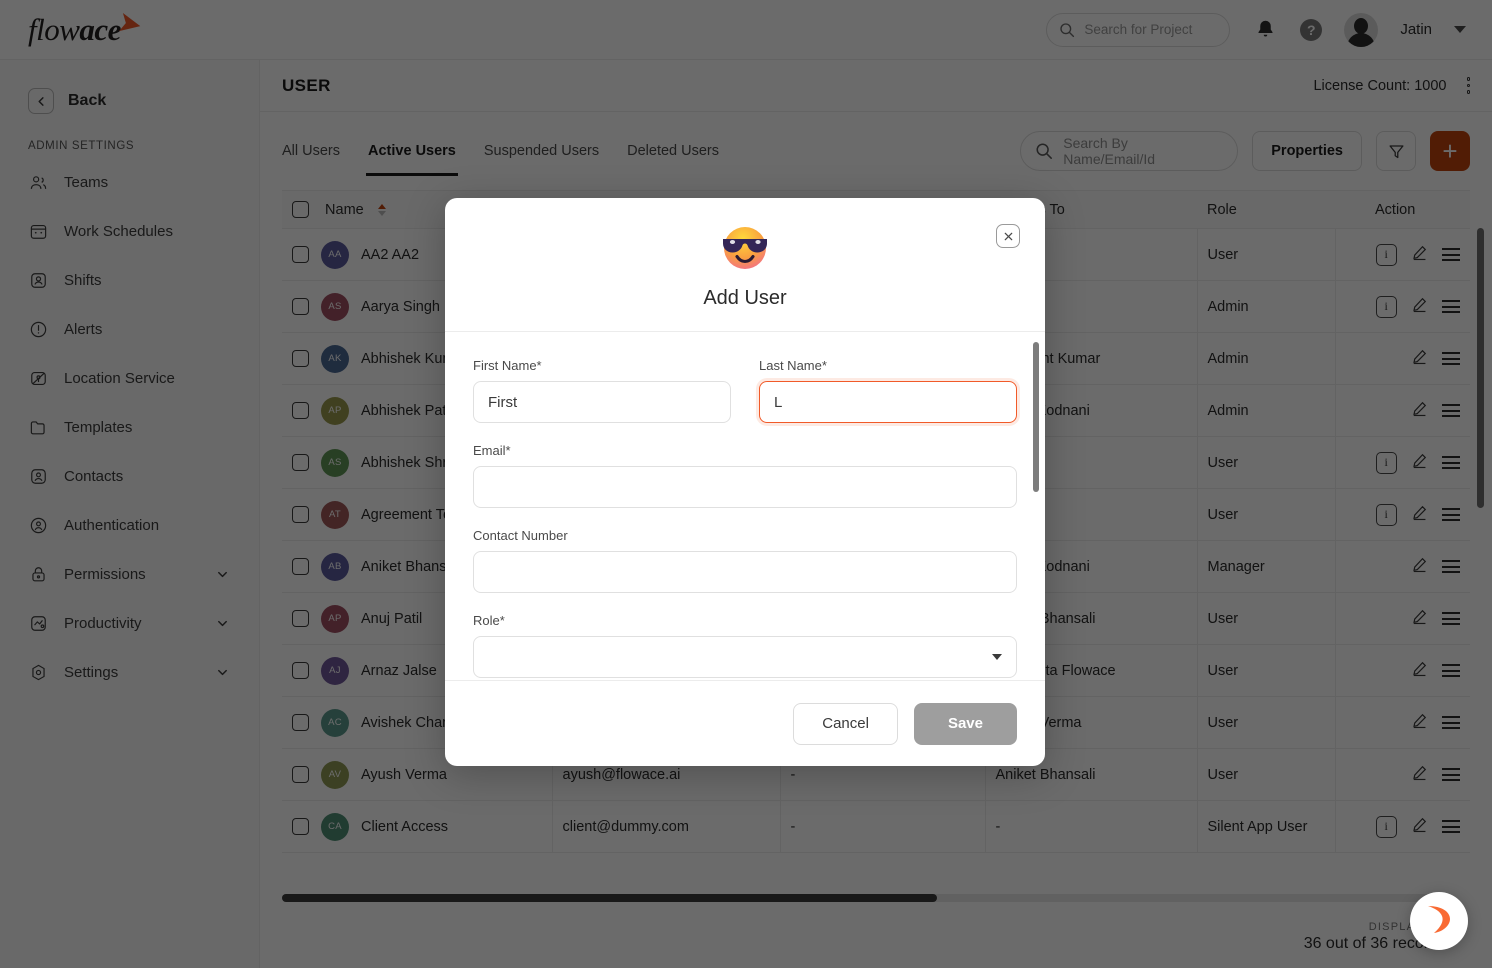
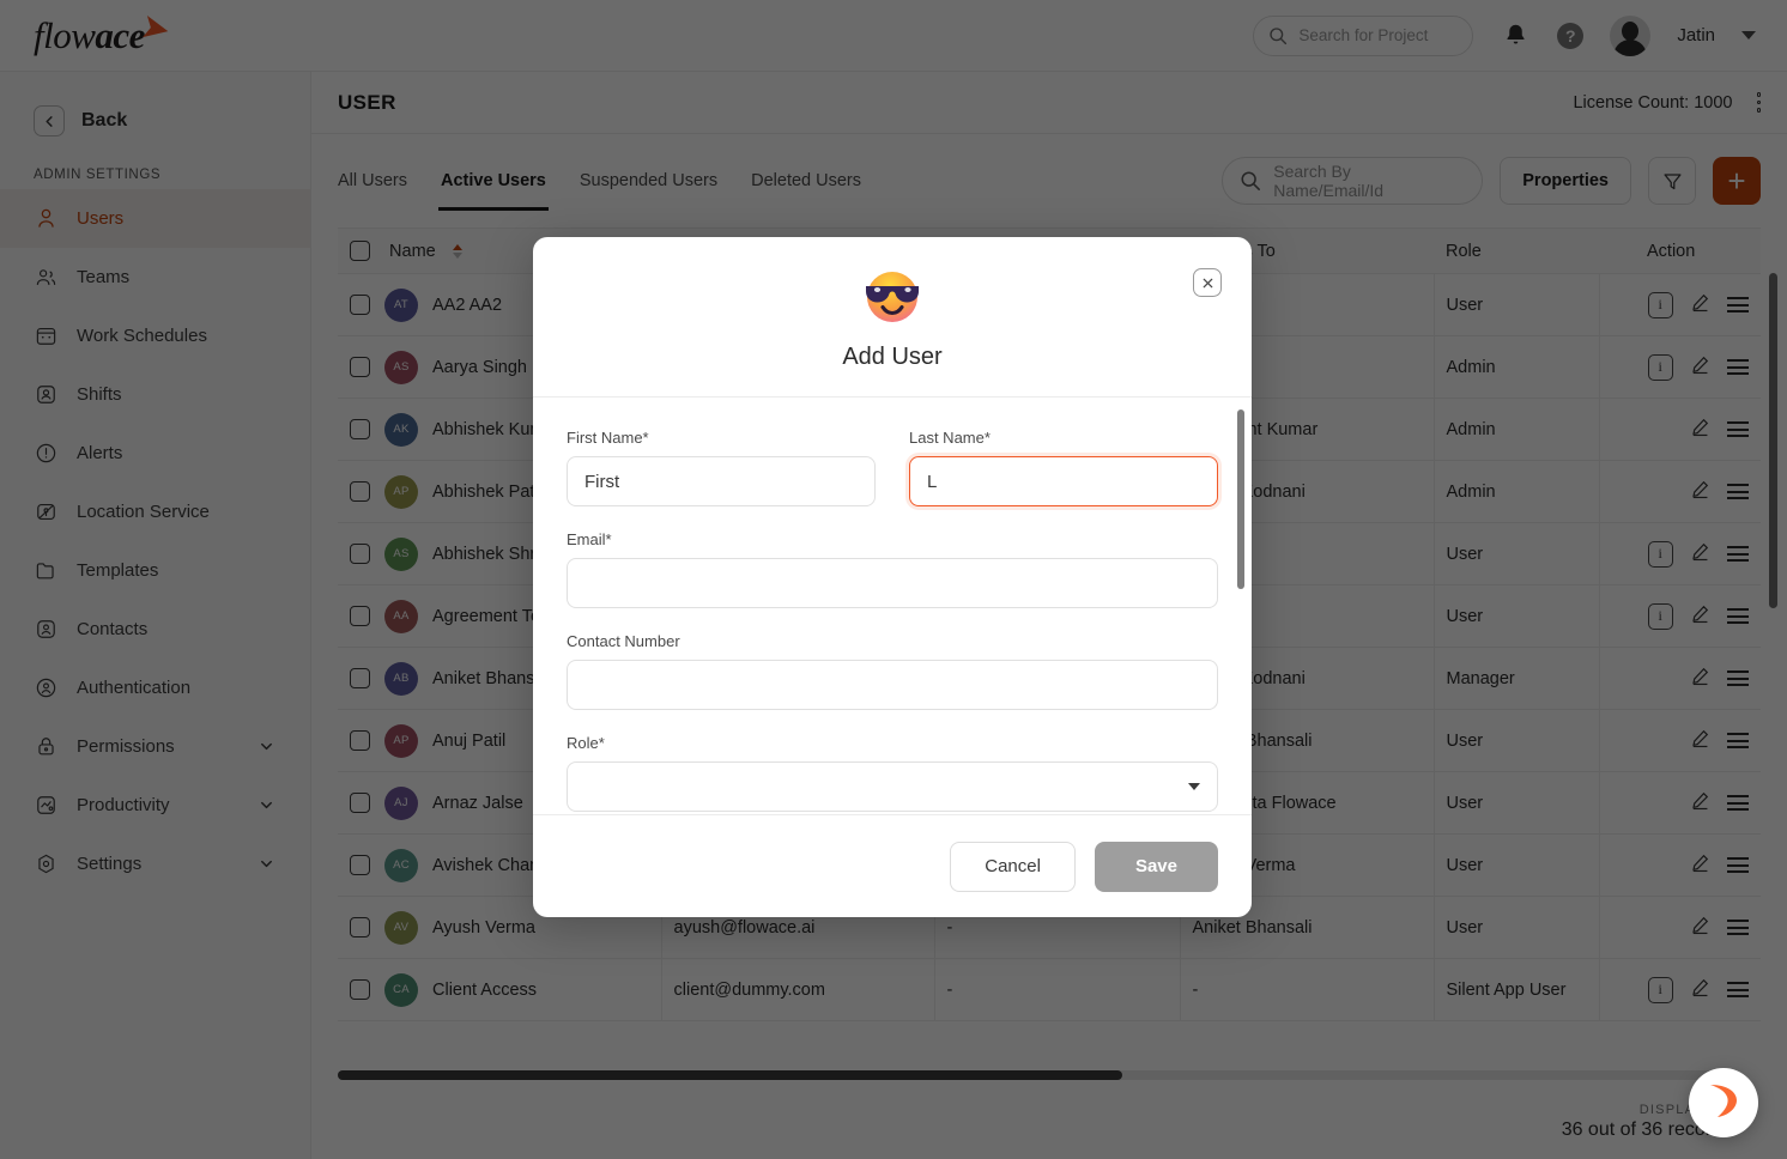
  Search for Project
  ?
  Jatin
  Back
  ADMIN SETTINGS
+ Users
  Teams
  Work Schedules
  Shifts
  Alerts
  Location Service
  Templates
  Contacts
  Authentication
  Permissions
  Productivity
  Settings
  USER
  License Count: 1000
  All Users
  Active Users
  Suspended Users
  Deleted Users
  Search By Name/Email/Id
  Properties
  +
- AA AA2 AA2				User	i
+ AT AA2 AA2				User	i
  AS Aarya Singh				Admin	i
  AK Abhishek Ku			nt Kumar	Admin
  AP Abhishek Pa			odnani	Admin
- AT Agreement T				User	i
+ AA Agreement T				User	i
  AB Aniket Bhans			odnani	Manager
  AP Anuj Patil			hansali	User
  AJ Arnaz Jalse			ta Flowace	User
  AV Ayush Verma	ayush@flowace.ai	-	Aniket Bhansali	User
  CA Client Access	client@dummy.com	-	-	Silent App User	i
  36 out of 36 reco
  Add User
  First Name*
  First
  Last Name*
  L
  Email*
  Contact Number
  Role*
  Cancel
  Save
